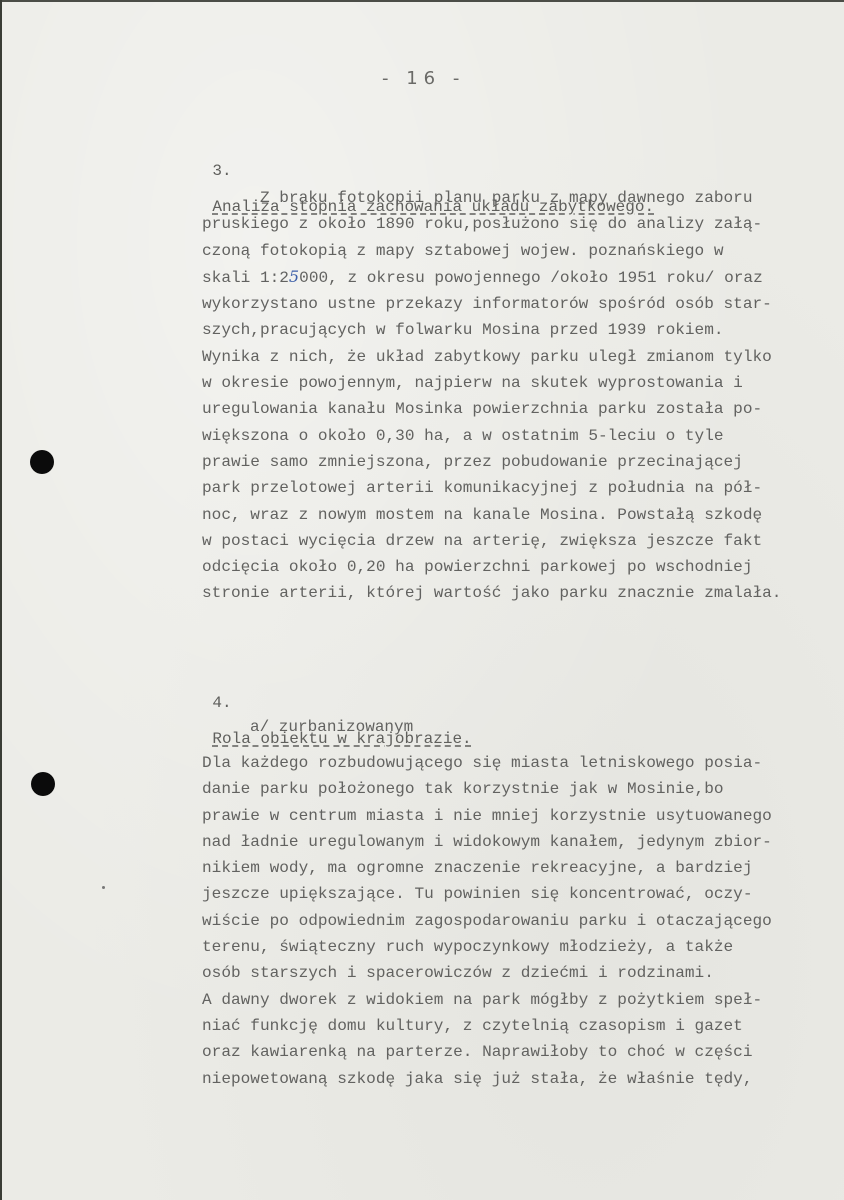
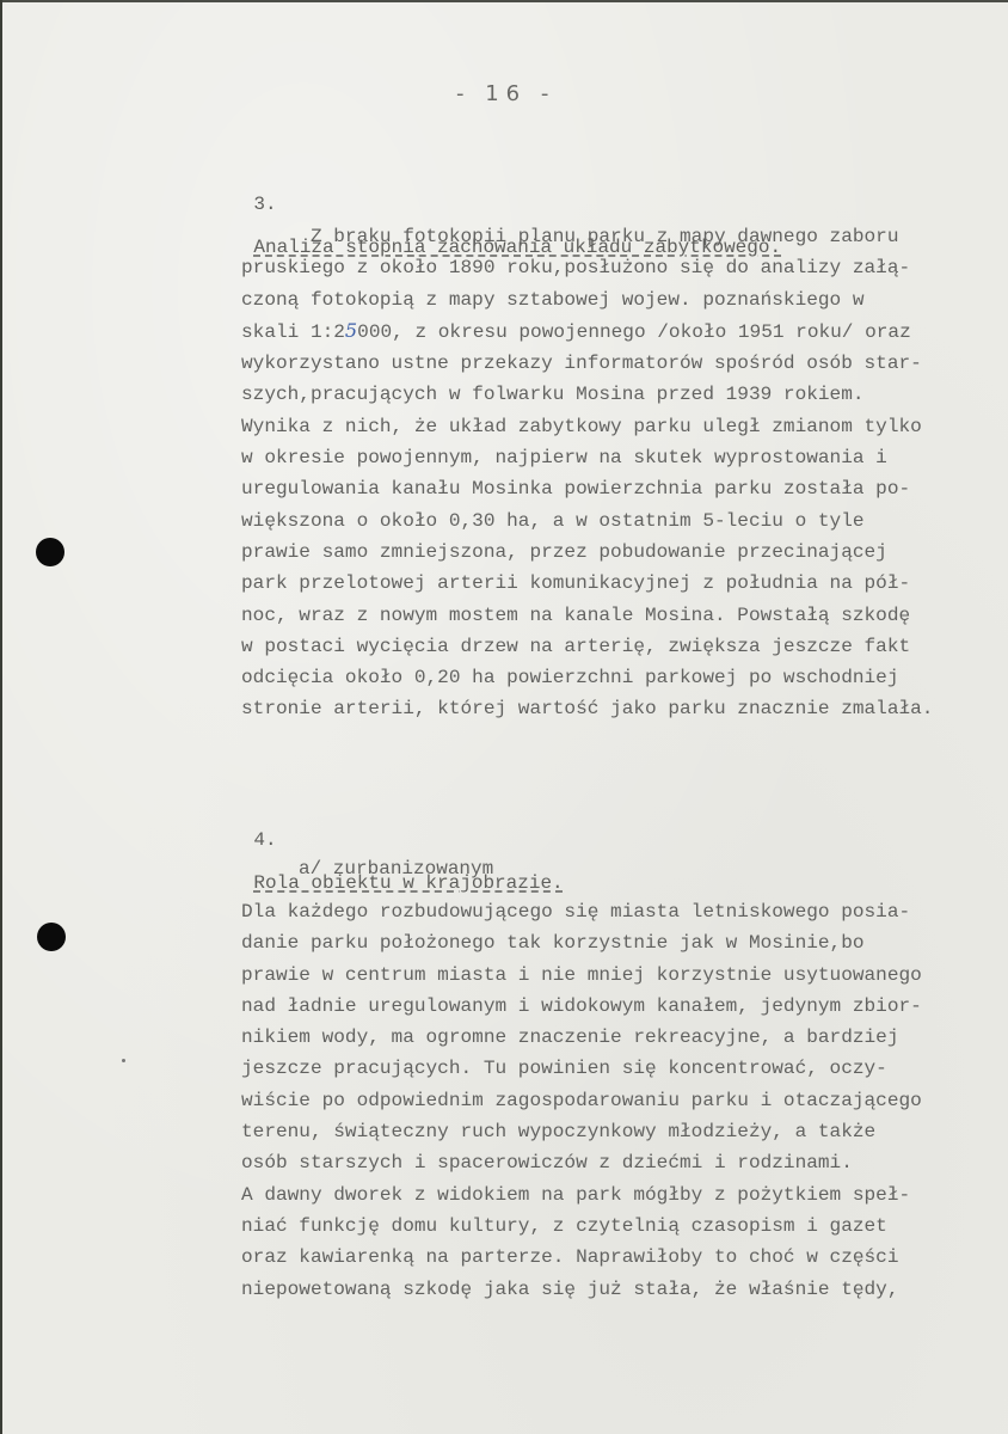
  - 16 -
  3. Analiza stopnia zachowania układu zabytkowego.
  Z braku fotokopii planu parku z mapy dawnego zaboru
  pruskiego z około 1890 roku,posłużono się do analizy załą-
  czoną fotokopią z mapy sztabowej wojew. poznańskiego w
  skali 1:25000, z okresu powojennego /około 1951 roku/ oraz
  wykorzystano ustne przekazy informatorów spośród osób star-
  szych,pracujących w folwarku Mosina przed 1939 rokiem.
  Wynika z nich, że układ zabytkowy parku uległ zmianom tylko
  w okresie powojennym, najpierw na skutek wyprostowania i
  uregulowania kanału Mosinka powierzchnia parku została po-
  większona o około 0,30 ha, a w ostatnim 5-leciu o tyle
  prawie samo zmniejszona, przez pobudowanie przecinającej
  park przelotowej arterii komunikacyjnej z południa na pół-
  noc, wraz z nowym mostem na kanale Mosina. Powstałą szkodę
  w postaci wycięcia drzew na arterię, zwiększa jeszcze fakt
  odcięcia około 0,20 ha powierzchni parkowej po wschodniej
  stronie arterii, której wartość jako parku znacznie zmalała.
  4. Rola obiektu w krajobrazie.
  a/ zurbanizowanym
  Dla każdego rozbudowującego się miasta letniskowego posia-
  danie parku położonego tak korzystnie jak w Mosinie,bo
  prawie w centrum miasta i nie mniej korzystnie usytuowanego
  nad ładnie uregulowanym i widokowym kanałem, jedynym zbior-
  nikiem wody, ma ogromne znaczenie rekreacyjne, a bardziej
- jeszcze upiększające. Tu powinien się koncentrować, oczy-
+ jeszcze pracujących. Tu powinien się koncentrować, oczy-
  wiście po odpowiednim zagospodarowaniu parku i otaczającego
  terenu, świąteczny ruch wypoczynkowy młodzieży, a także
  osób starszych i spacerowiczów z dziećmi i rodzinami.
  A dawny dworek z widokiem na park mógłby z pożytkiem speł-
  niać funkcję domu kultury, z czytelnią czasopism i gazet
  oraz kawiarenką na parterze. Naprawiłoby to choć w części
  niepowetowaną szkodę jaka się już stała, że właśnie tędy,
